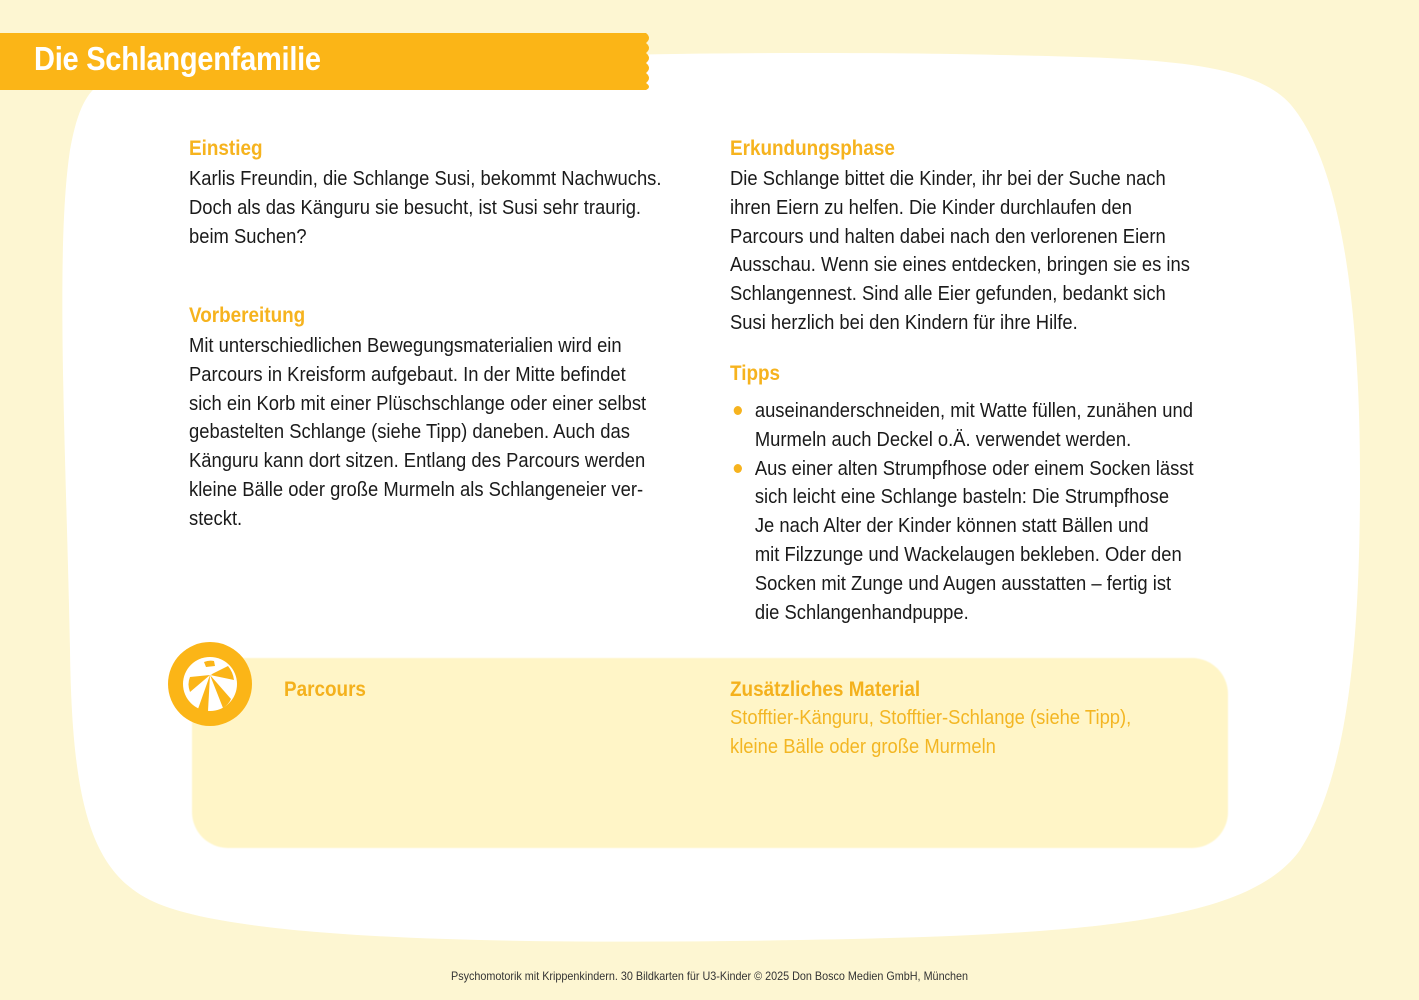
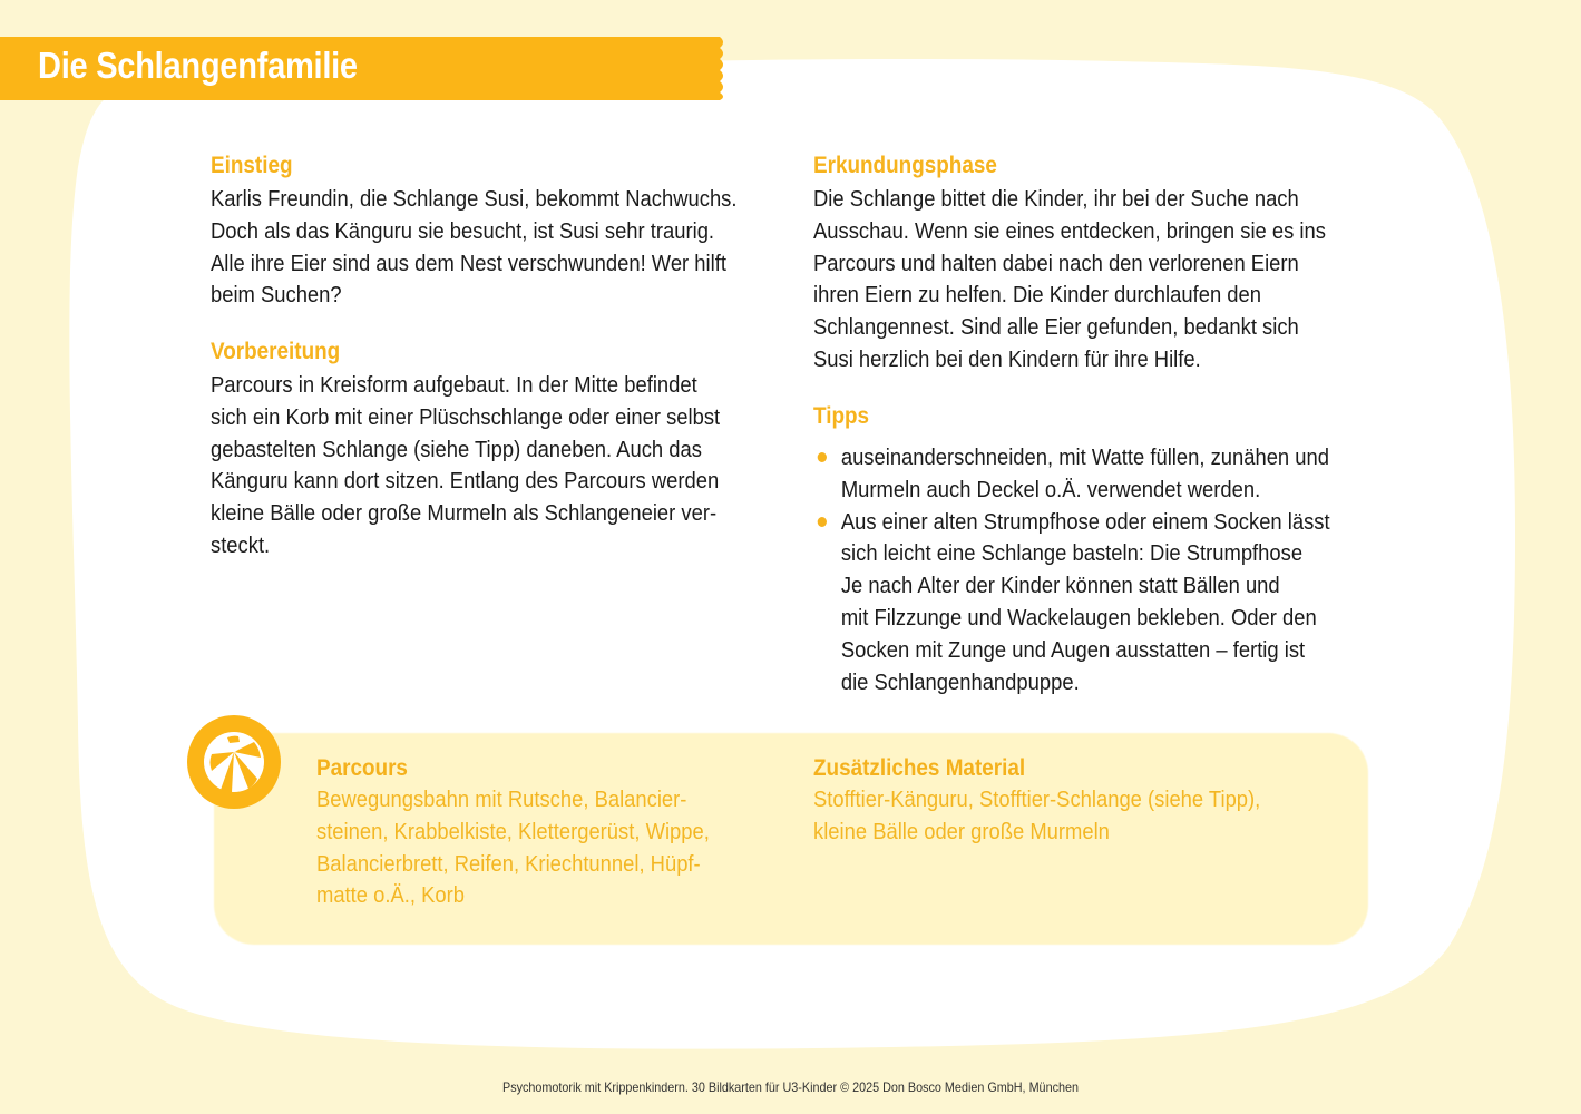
  Die Schlangenfamilie
  Einstieg
  Karlis Freundin, die Schlange Susi, bekommt Nachwuchs.
  Doch als das Känguru sie besucht, ist Susi sehr traurig.
+ Alle ihre Eier sind aus dem Nest verschwunden! Wer hilft
  beim Suchen?
  Vorbereitung
- Mit unterschiedlichen Bewegungsmaterialien wird ein
  Parcours in Kreisform aufgebaut. In der Mitte befindet
  sich ein Korb mit einer Plüschschlange oder einer selbst
  gebastelten Schlange (siehe Tipp) daneben. Auch das
  Känguru kann dort sitzen. Entlang des Parcours werden
  kleine Bälle oder große Murmeln als Schlangeneier ver-
  steckt.
  Erkundungsphase
  Die Schlange bittet die Kinder, ihr bei der Suche nach
- ihren Eiern zu helfen. Die Kinder durchlaufen den
+ Ausschau. Wenn sie eines entdecken, bringen sie es ins
  Parcours und halten dabei nach den verlorenen Eiern
- Ausschau. Wenn sie eines entdecken, bringen sie es ins
+ ihren Eiern zu helfen. Die Kinder durchlaufen den
  Schlangennest. Sind alle Eier gefunden, bedankt sich
  Susi herzlich bei den Kindern für ihre Hilfe.
  Tipps
  auseinanderschneiden, mit Watte füllen, zunähen und
  Murmeln auch Deckel o.Ä. verwendet werden.
  Aus einer alten Strumpfhose oder einem Socken lässt
  sich leicht eine Schlange basteln: Die Strumpfhose
  Je nach Alter der Kinder können statt Bällen und
  mit Filzzunge und Wackelaugen bekleben. Oder den
  Socken mit Zunge und Augen ausstatten – fertig ist
  die Schlangenhandpuppe.
  Parcours
+ Bewegungsbahn mit Rutsche, Balancier-
+ steinen, Krabbelkiste, Klettergerüst, Wippe,
+ Balancierbrett, Reifen, Kriechtunnel, Hüpf-
+ matte o.Ä., Korb
  Zusätzliches Material
  Stofftier-Känguru, Stofftier-Schlange (siehe Tipp),
  kleine Bälle oder große Murmeln
  Psychomotorik mit Krippenkindern. 30 Bildkarten für U3-Kinder © 2025 Don Bosco Medien GmbH, München
